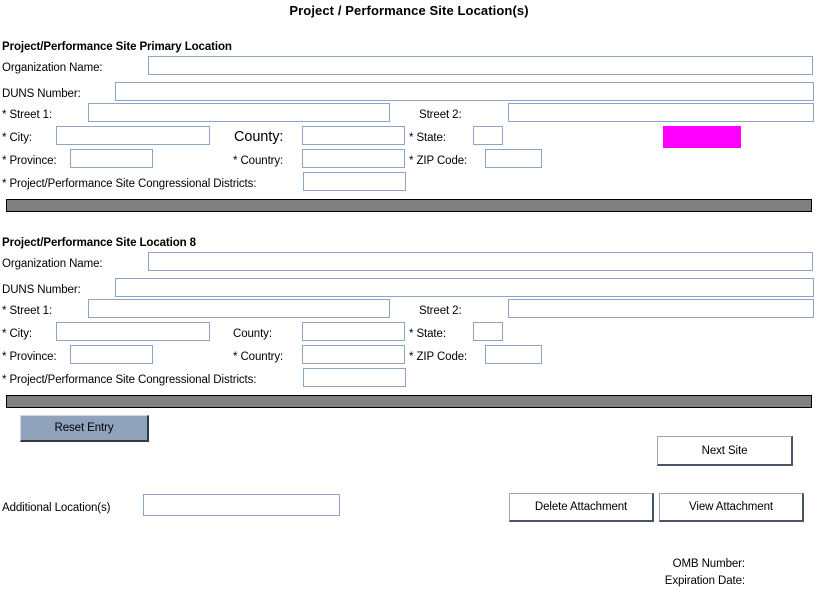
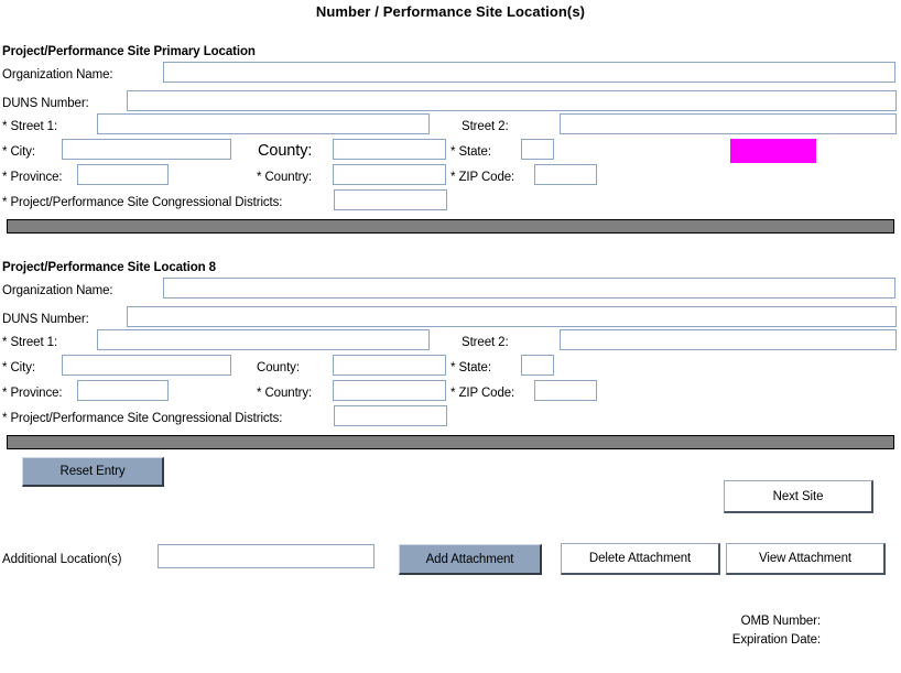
- Project / Performance Site Location(s)
+ Number / Performance Site Location(s)
  Project/Performance Site Primary Location
  Organization Name:
  DUNS Number:
  * Street 1:
  Street 2:
  * City:
  County:
  * State:
  * Province:
  * Country:
  * ZIP Code:
  * Project/Performance Site Congressional Districts:
  Project/Performance Site Location 8
  Organization Name:
  DUNS Number:
  * Street 1:
  Street 2:
  * City:
  County:
  * State:
  * Province:
  * Country:
  * ZIP Code:
  * Project/Performance Site Congressional Districts:
  Reset Entry
  Next Site
  Additional Location(s)
+ Add Attachment
  Delete Attachment
  View Attachment
  OMB Number:
  Expiration Date:
